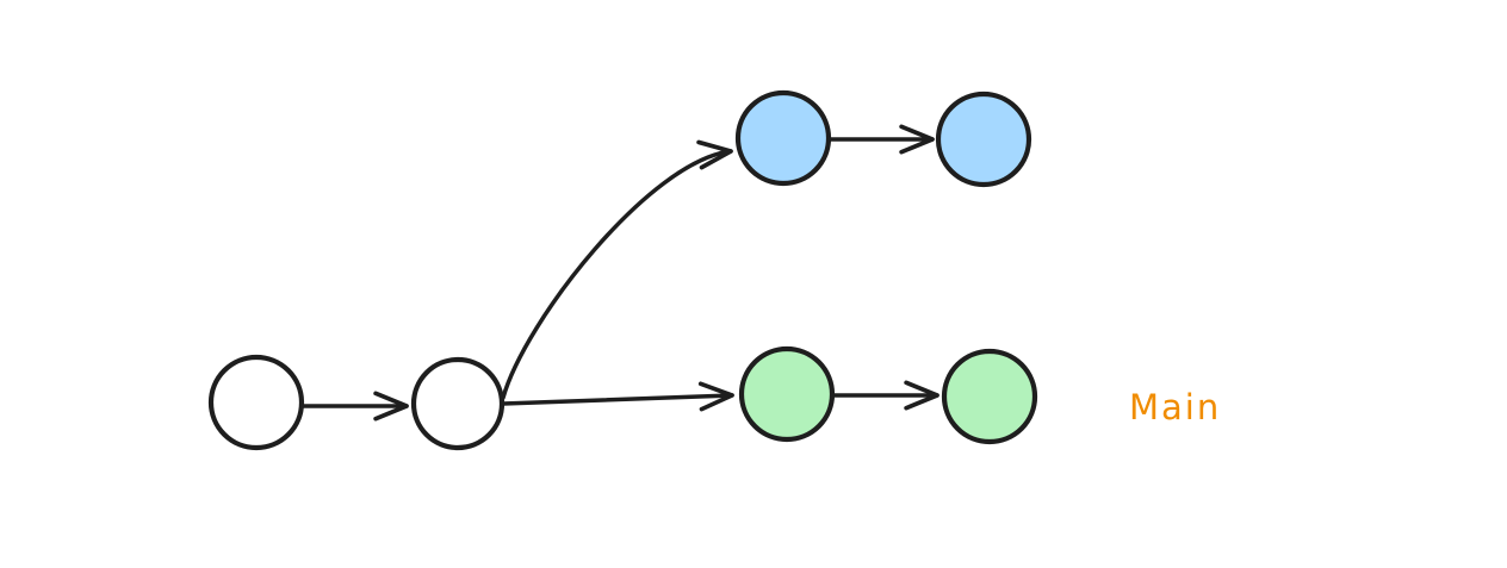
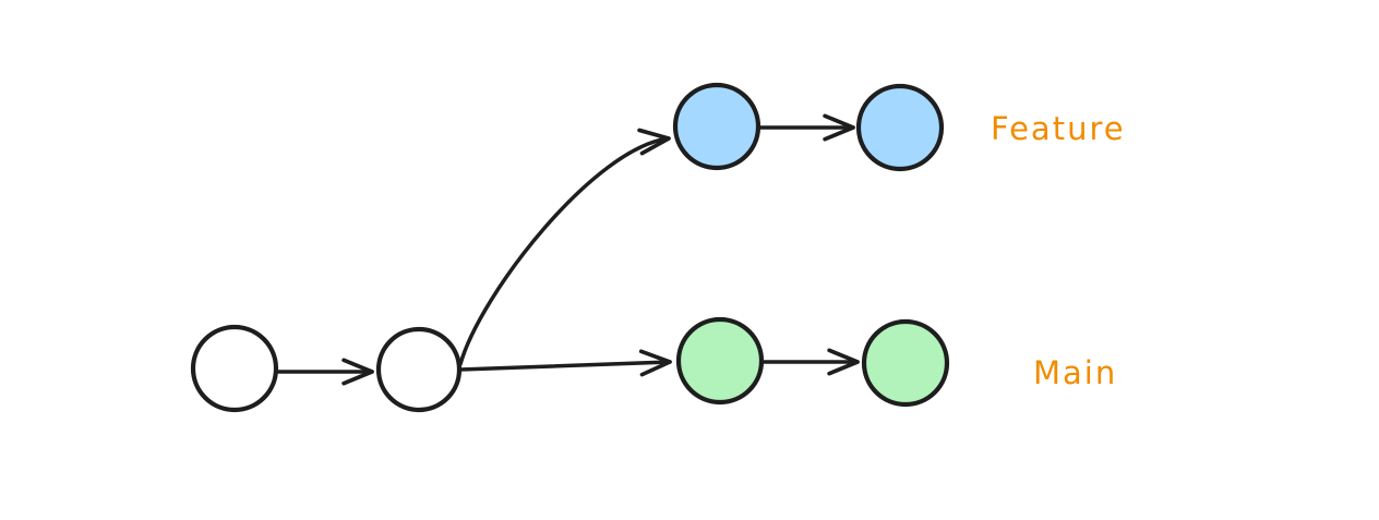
+ Feature
  Main
